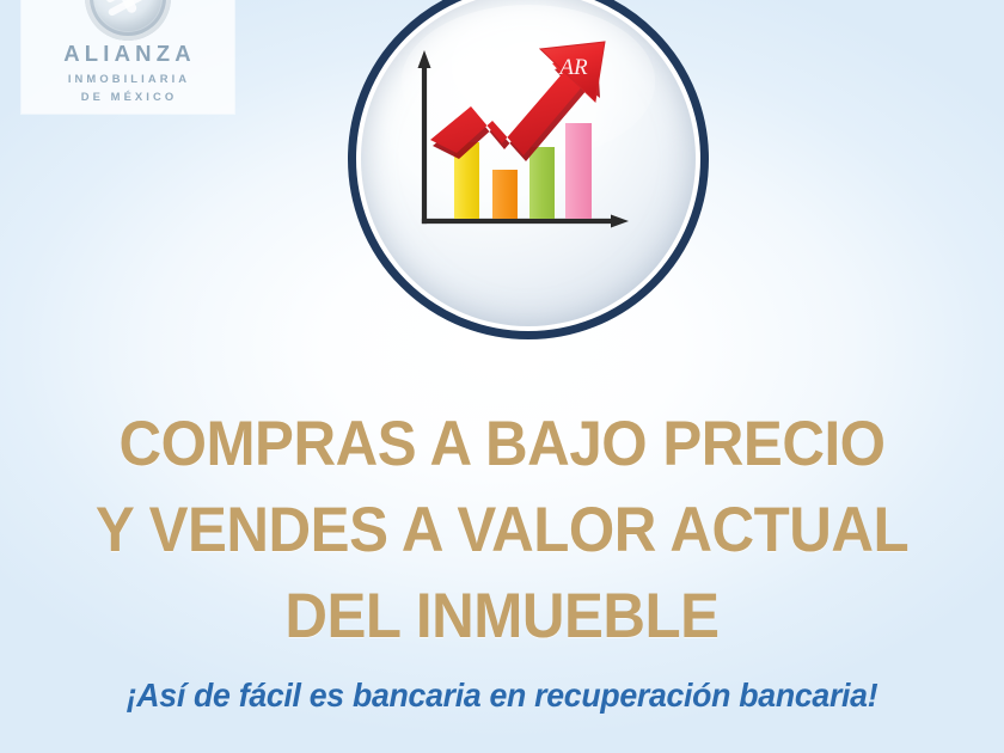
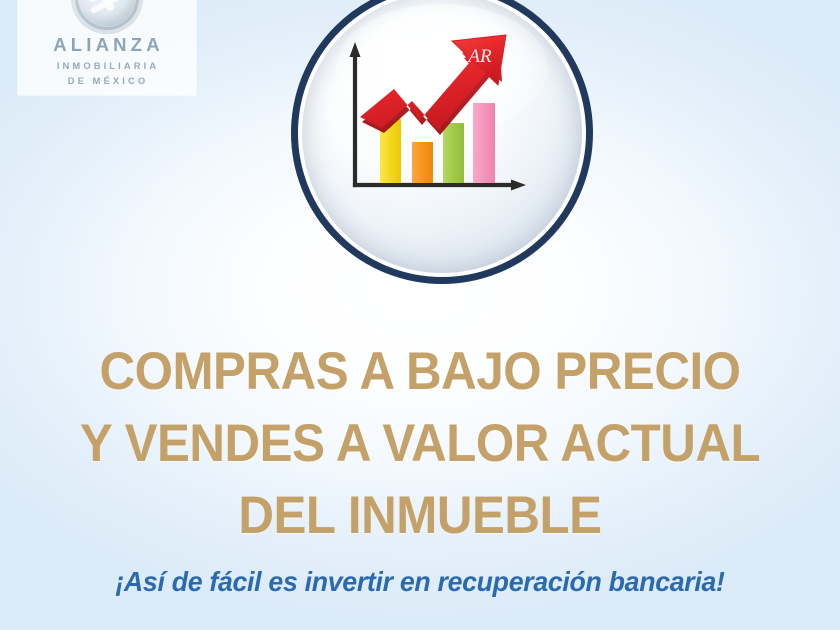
  ALIANZA
  INMOBILIARIA
  DE MÉXICO
  AR
  COMPRAS A BAJO PRECIO
  Y VENDES A VALOR ACTUAL
  DEL INMUEBLE
- ¡Así de fácil es bancaria en recuperación bancaria!
+ ¡Así de fácil es invertir en recuperación bancaria!
